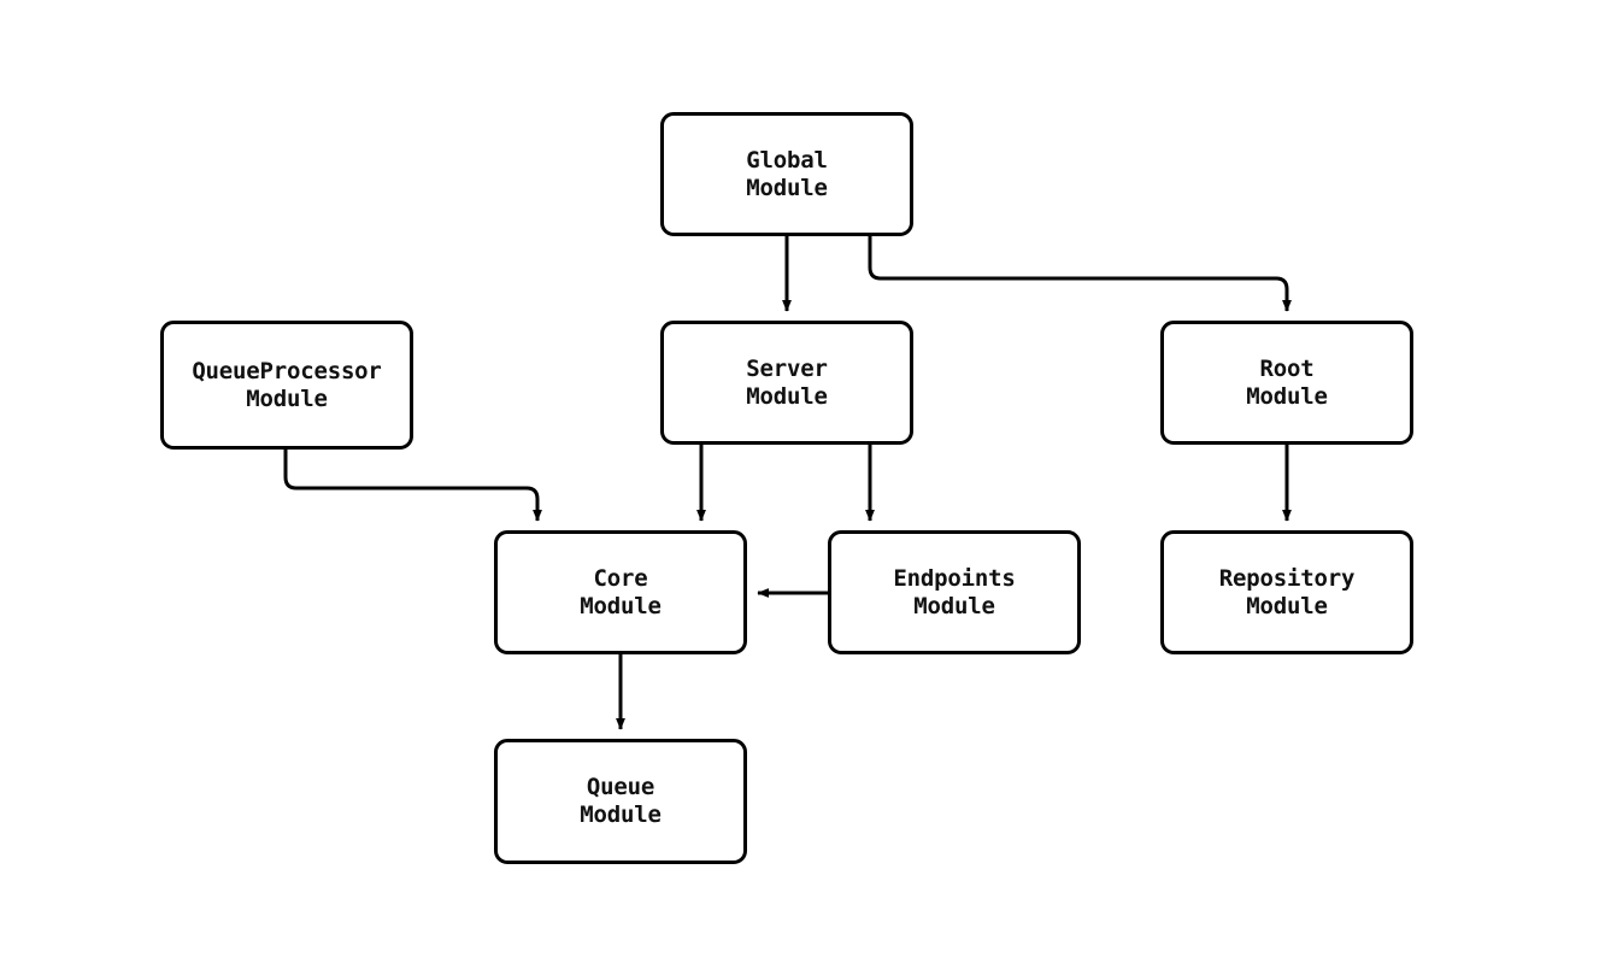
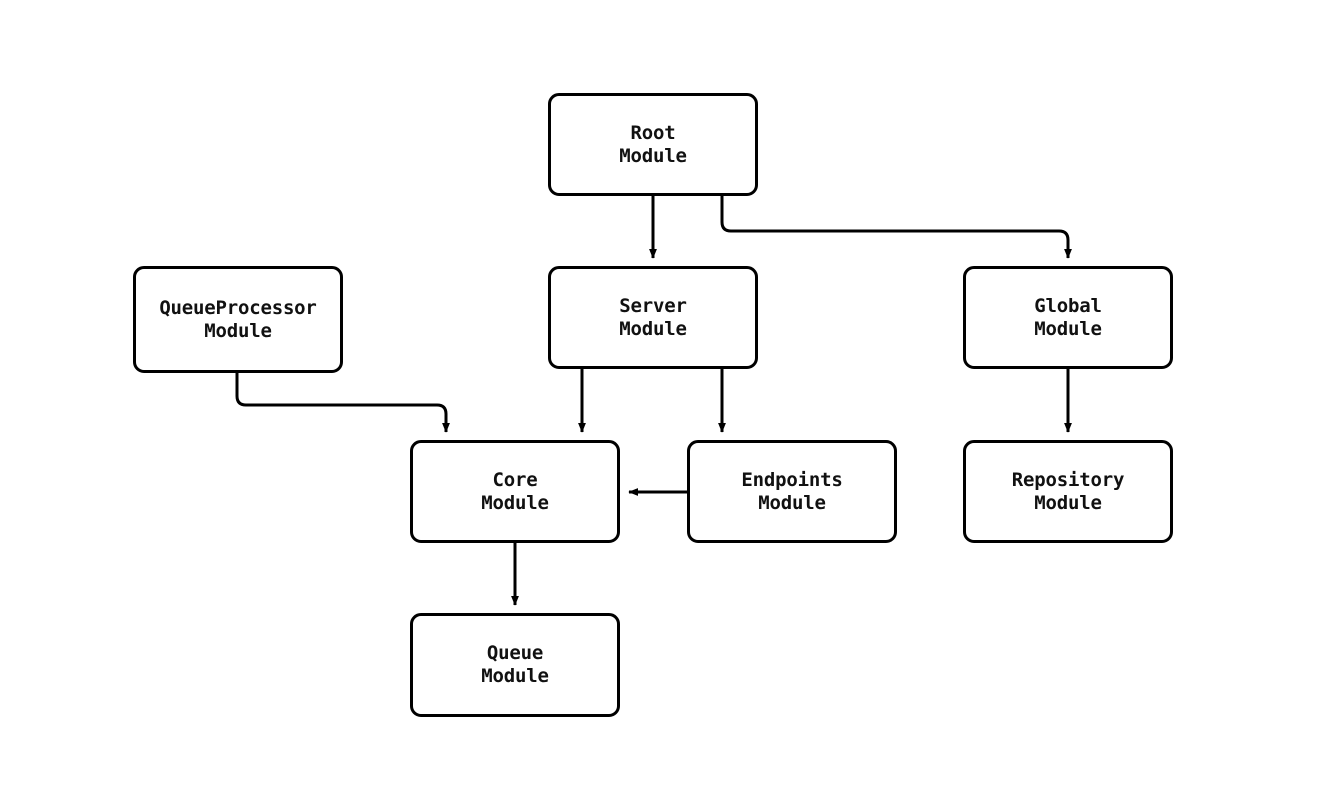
- Global
+ Root
  Module
  QueueProcessor
  Module
  Server
  Module
- Root
+ Global
  Module
  Core
  Module
  Endpoints
  Module
  Repository
  Module
  Queue
  Module
